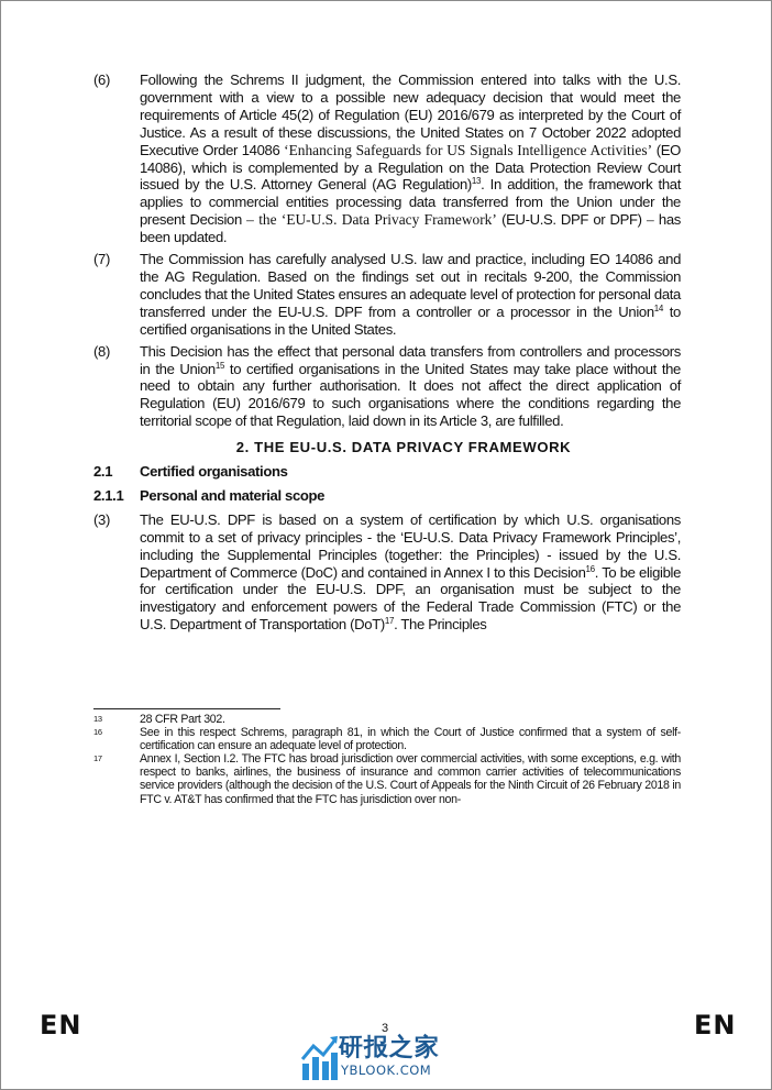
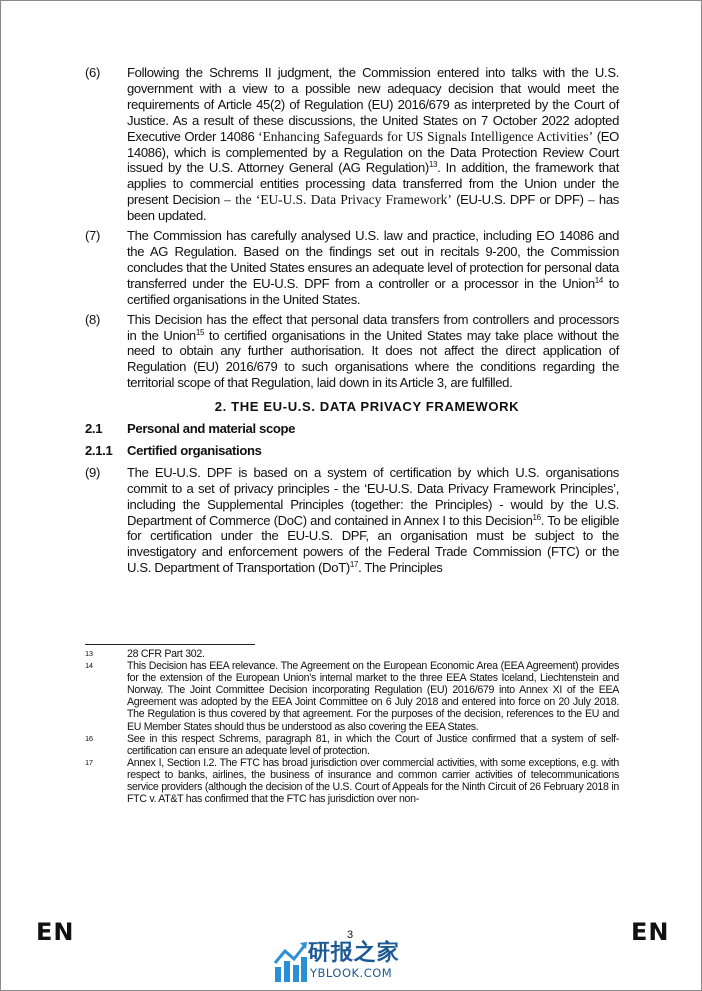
  (6)
  Following the Schrems II judgment, the Commission entered into talks with the U.S. government with a view to a possible new adequacy decision that would meet the requirements of Article 45(2) of Regulation (EU) 2016/679 as interpreted by the Court of Justice. As a result of these discussions, the United States on 7 October 2022 adopted Executive Order 14086 ‘Enhancing Safeguards for US Signals Intelligence Activities’ (EO 14086), which is complemented by a Regulation on the Data Protection Review Court issued by the U.S. Attorney General (AG Regulation)13. In addition, the framework that applies to commercial entities processing data transferred from the Union under the present Decision – the ‘EU-U.S. Data Privacy Framework’ (EU-U.S. DPF or DPF) – has been updated.
  (7)
  The Commission has carefully analysed U.S. law and practice, including EO 14086 and the AG Regulation. Based on the findings set out in recitals 9-200, the Commission concludes that the United States ensures an adequate level of protection for personal data transferred under the EU-U.S. DPF from a controller or a processor in the Union14 to certified organisations in the United States.
  (8)
  This Decision has the effect that personal data transfers from controllers and processors in the Union15 to certified organisations in the United States may take place without the need to obtain any further authorisation. It does not affect the direct application of Regulation (EU) 2016/679 to such organisations where the conditions regarding the territorial scope of that Regulation, laid down in its Article 3, are fulfilled.
  2. THE EU-U.S. DATA PRIVACY FRAMEWORK
  2.1
- Certified organisations
+ Personal and material scope
  2.1.1
- Personal and material scope
+ Certified organisations
- (3)
+ (9)
- The EU-U.S. DPF is based on a system of certification by which U.S. organisations commit to a set of privacy principles - the ‘EU-U.S. Data Privacy Framework Principles’, including the Supplemental Principles (together: the Principles) - issued by the U.S. Department of Commerce (DoC) and contained in Annex I to this Decision16. To be eligible for certification under the EU-U.S. DPF, an organisation must be subject to the investigatory and enforcement powers of the Federal Trade Commission (FTC) or the U.S. Department of Transportation (DoT)17. The Principles
+ The EU-U.S. DPF is based on a system of certification by which U.S. organisations commit to a set of privacy principles - the ‘EU-U.S. Data Privacy Framework Principles’, including the Supplemental Principles (together: the Principles) - would by the U.S. Department of Commerce (DoC) and contained in Annex I to this Decision16. To be eligible for certification under the EU-U.S. DPF, an organisation must be subject to the investigatory and enforcement powers of the Federal Trade Commission (FTC) or the U.S. Department of Transportation (DoT)17. The Principles
  13
  28 CFR Part 302.
+ 14
+ This Decision has EEA relevance. The Agreement on the European Economic Area (EEA Agreement) provides for the extension of the European Union’s internal market to the three EEA States Iceland, Liechtenstein and Norway. The Joint Committee Decision incorporating Regulation (EU) 2016/679 into Annex XI of the EEA Agreement was adopted by the EEA Joint Committee on 6 July 2018 and entered into force on 20 July 2018. The Regulation is thus covered by that agreement. For the purposes of the decision, references to the EU and EU Member States should thus be understood as also covering the EEA States.
  16
  See in this respect Schrems, paragraph 81, in which the Court of Justice confirmed that a system of self-certification can ensure an adequate level of protection.
  17
  Annex I, Section I.2. The FTC has broad jurisdiction over commercial activities, with some exceptions, e.g. with respect to banks, airlines, the business of insurance and common carrier activities of telecommunications service providers (although the decision of the U.S. Court of Appeals for the Ninth Circuit of 26 February 2018 in FTC v. AT&T has confirmed that the FTC has jurisdiction over non-
  EN
  3
  EN
  研报之家
  YBLOOK.COM
